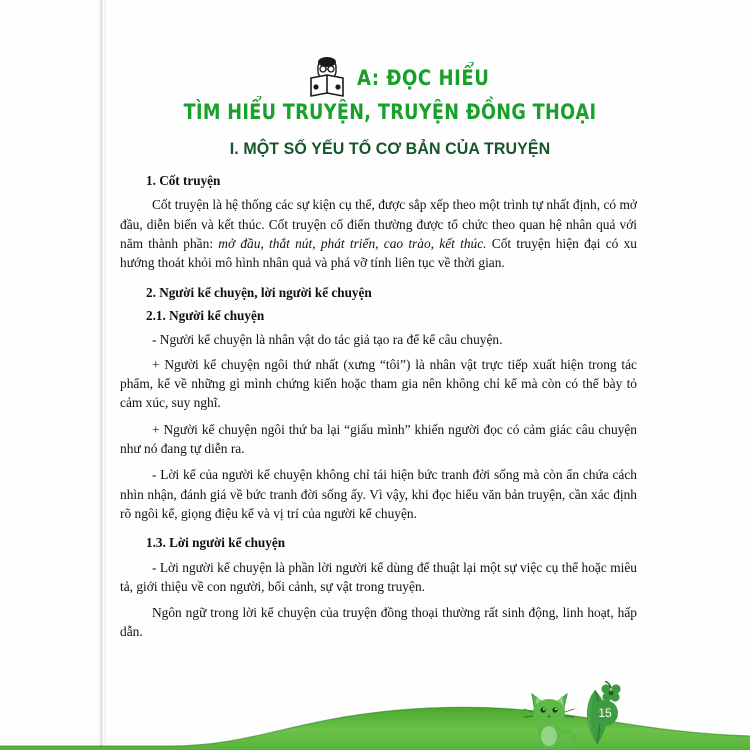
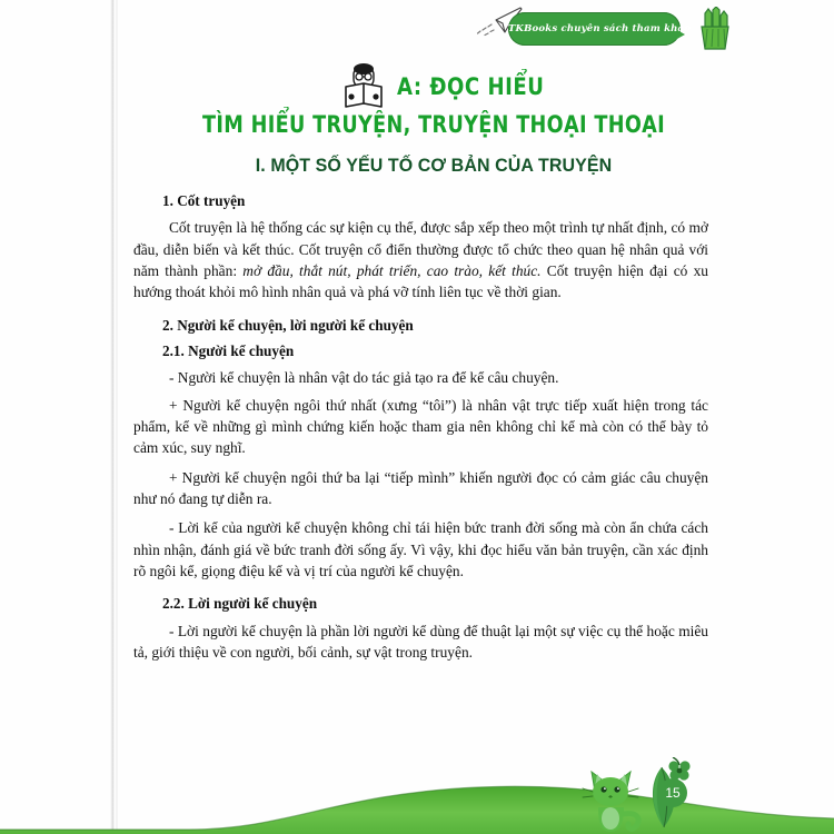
+ TKBooks chuyên sách tham khảo
  A: ĐỌC HIỂU
- TÌM HIỂU TRUYỆN, TRUYỆN ĐỒNG THOẠI
+ TÌM HIỂU TRUYỆN, TRUYỆN THOẠI THOẠI
  I. MỘT SỐ YẾU TỐ CƠ BẢN CỦA TRUYỆN
  1. Cốt truyện
  Cốt truyện là hệ thống các sự kiện cụ thể, được sắp xếp theo một trình tự nhất định, có mở đầu, diễn biến và kết thúc. Cốt truyện cổ điển thường được tổ chức theo quan hệ nhân quả với năm thành phần: mở đầu, thắt nút, phát triển, cao trào, kết thúc. Cốt truyện hiện đại có xu hướng thoát khỏi mô hình nhân quả và phá vỡ tính liên tục về thời gian.
  2. Người kể chuyện, lời người kể chuyện
  2.1. Người kể chuyện
  - Người kể chuyện là nhân vật do tác giả tạo ra để kể câu chuyện.
  + Người kể chuyện ngôi thứ nhất (xưng “tôi”) là nhân vật trực tiếp xuất hiện trong tác phẩm, kể về những gì mình chứng kiến hoặc tham gia nên không chỉ kể mà còn có thể bày tỏ cảm xúc, suy nghĩ.
- + Người kể chuyện ngôi thứ ba lại “giấu mình” khiến người đọc có cảm giác câu chuyện như nó đang tự diễn ra.
+ + Người kể chuyện ngôi thứ ba lại “tiếp mình” khiến người đọc có cảm giác câu chuyện như nó đang tự diễn ra.
  - Lời kể của người kể chuyện không chỉ tái hiện bức tranh đời sống mà còn ẩn chứa cách nhìn nhận, đánh giá về bức tranh đời sống ấy. Vì vậy, khi đọc hiểu văn bản truyện, cần xác định rõ ngôi kể, giọng điệu kể và vị trí của người kể chuyện.
- 1.3. Lời người kể chuyện
+ 2.2. Lời người kể chuyện
  - Lời người kể chuyện là phần lời người kể dùng để thuật lại một sự việc cụ thể hoặc miêu tả, giới thiệu về con người, bối cảnh, sự vật trong truyện.
- Ngôn ngữ trong lời kể chuyện của truyện đồng thoại thường rất sinh động, linh hoạt, hấp dẫn.
  15
